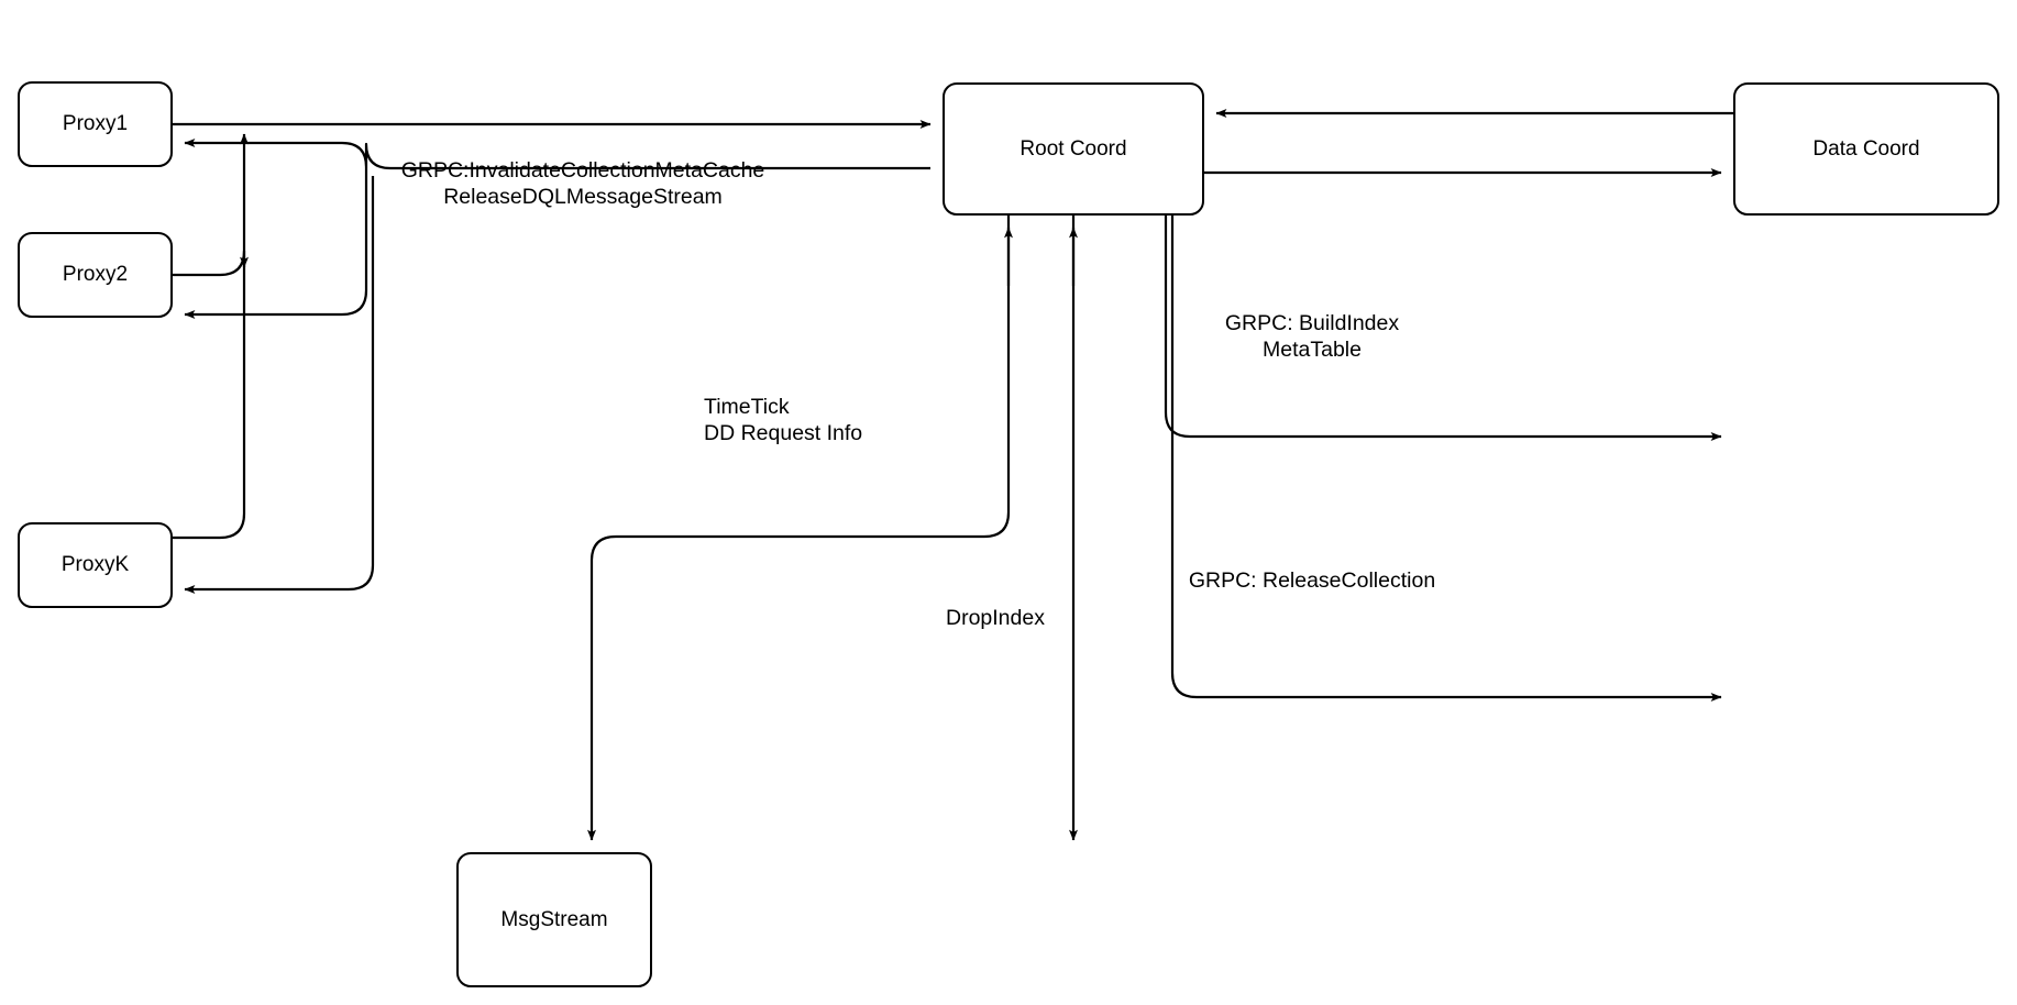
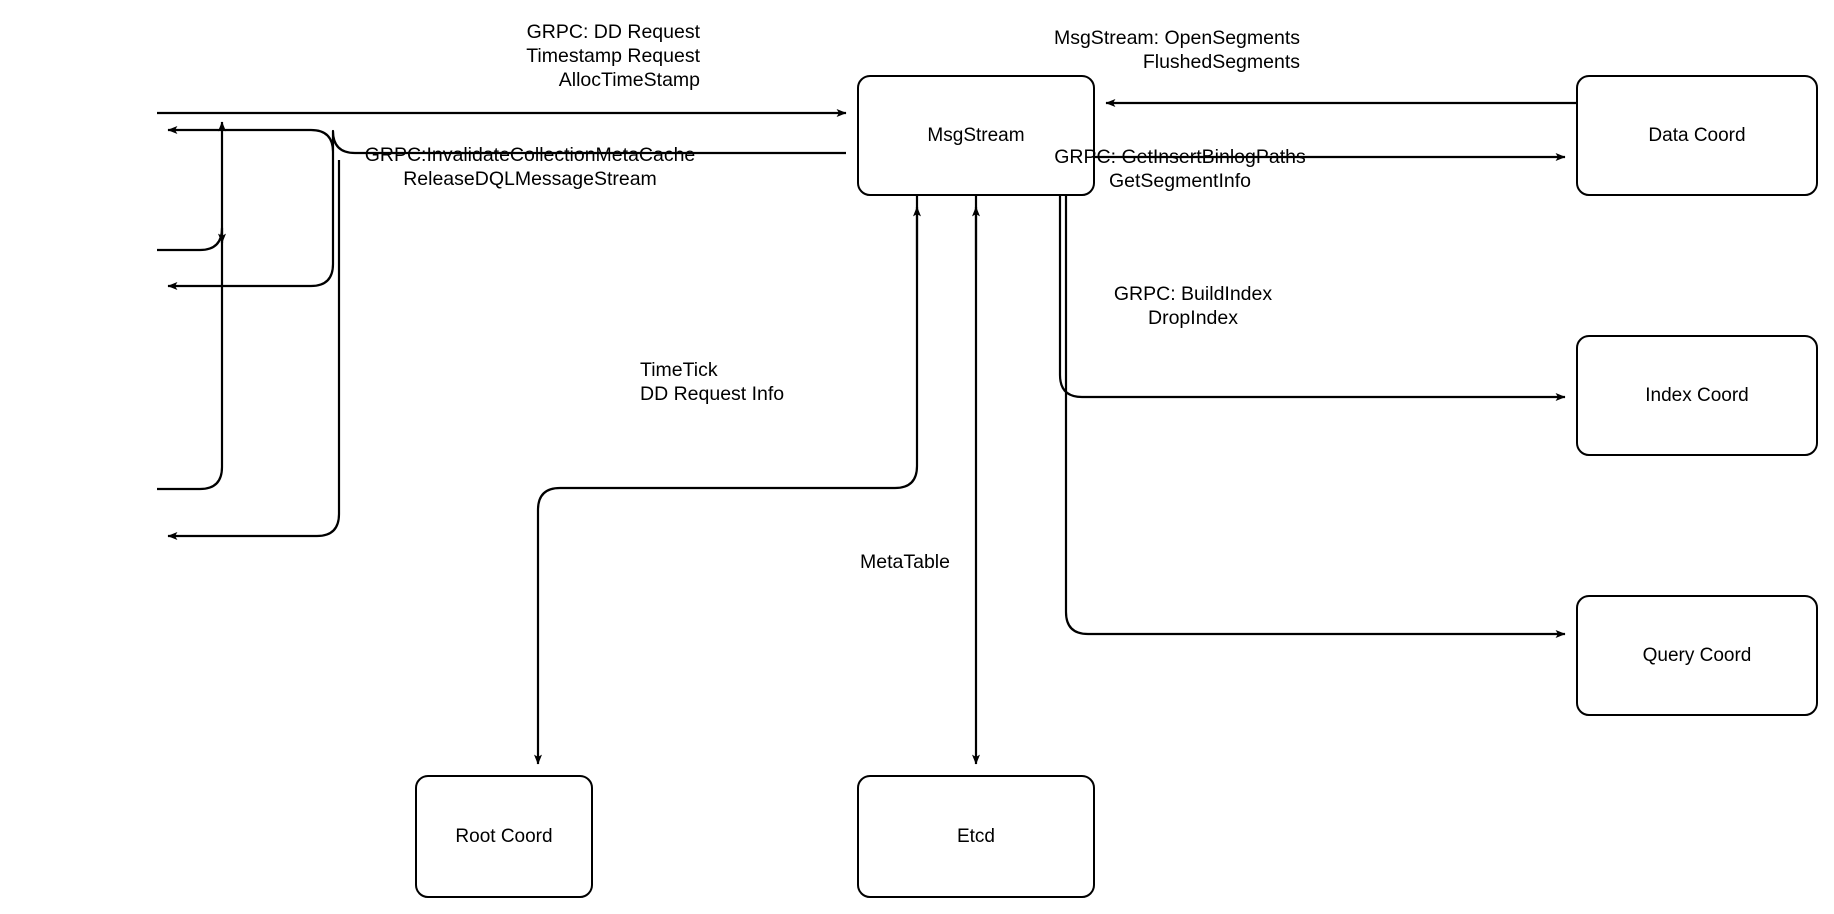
- Proxy1
- Proxy2
- ProxyK
- Root Coord
+ MsgStream
  Data Coord
+ Index Coord
+ Query Coord
- MsgStream
+ Root Coord
+ Etcd
+ GRPC: DD Request
+ Timestamp Request
+ AllocTimeStamp
  GRPC:InvalidateCollectionMetaCache
  ReleaseDQLMessageStream
+ MsgStream: OpenSegments
+ FlushedSegments
+ GRPC: GetInsertBinlogPaths
+ GetSegmentInfo
  GRPC: BuildIndex
- MetaTable
+ DropIndex
- GRPC: ReleaseCollection
  TimeTick
  DD Request Info
- DropIndex
+ MetaTable
